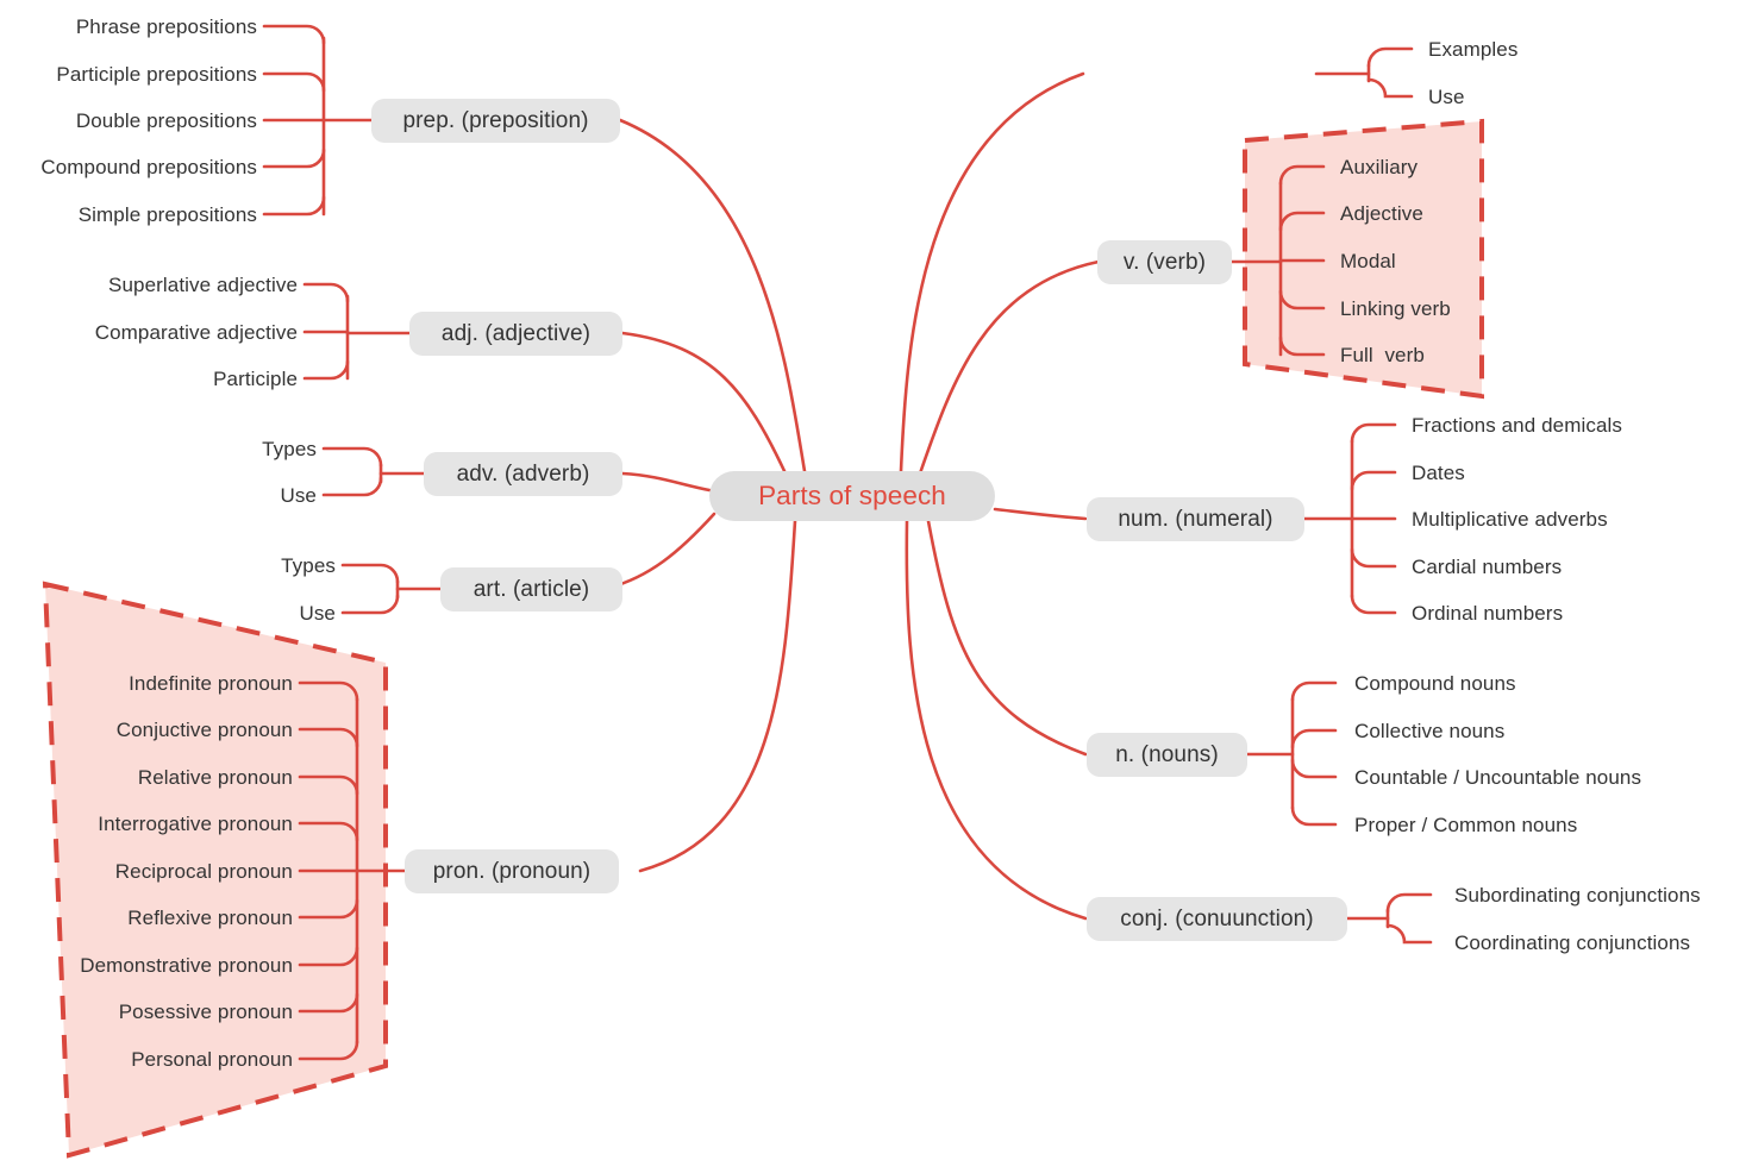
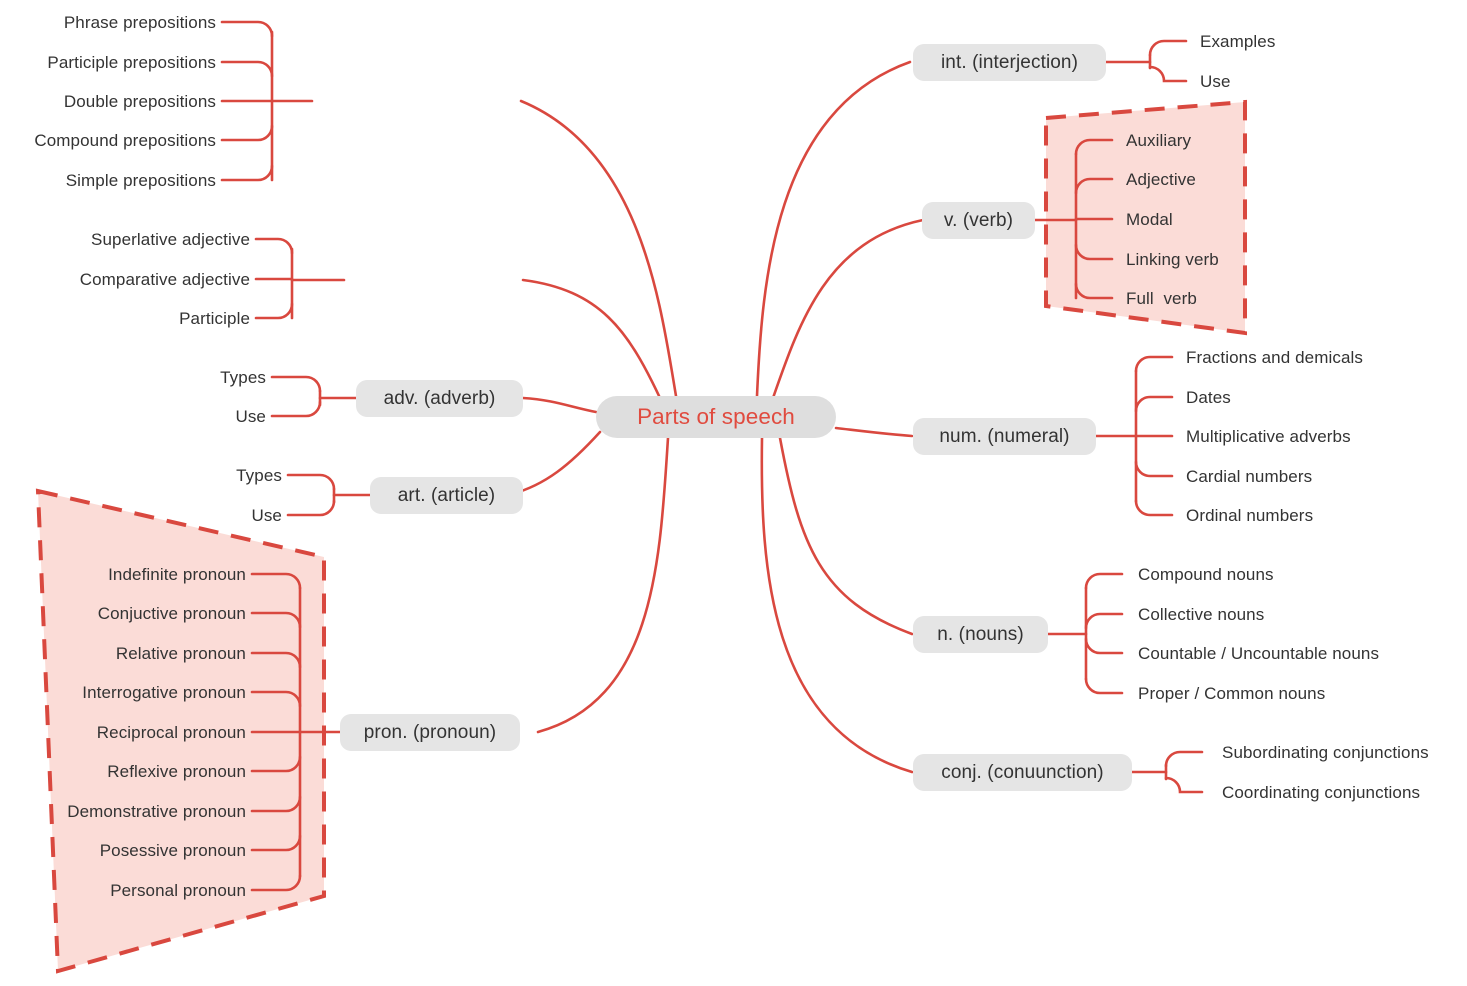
  Parts of speech
- prep. (preposition)
- adj. (adjective)
  adv. (adverb)
  art. (article)
  pron. (pronoun)
+ int. (interjection)
  v. (verb)
  num. (numeral)
  n. (nouns)
  conj. (conuunction)
  Phrase prepositions
  Participle prepositions
  Double prepositions
  Compound prepositions
  Simple prepositions
  Superlative adjective
  Comparative adjective
  Participle
  Types
  Use
  Types
  Use
  Indefinite pronoun
  Conjuctive pronoun
  Relative pronoun
  Interrogative pronoun
  Reciprocal pronoun
  Reflexive pronoun
  Demonstrative pronoun
  Posessive pronoun
  Personal pronoun
  Examples
  Use
  Auxiliary
  Adjective
  Modal
  Linking verb
  Full verb
  Fractions and demicals
  Dates
  Multiplicative adverbs
  Cardial numbers
  Ordinal numbers
  Compound nouns
  Collective nouns
  Countable / Uncountable nouns
  Proper / Common nouns
  Subordinating conjunctions
  Coordinating conjunctions
